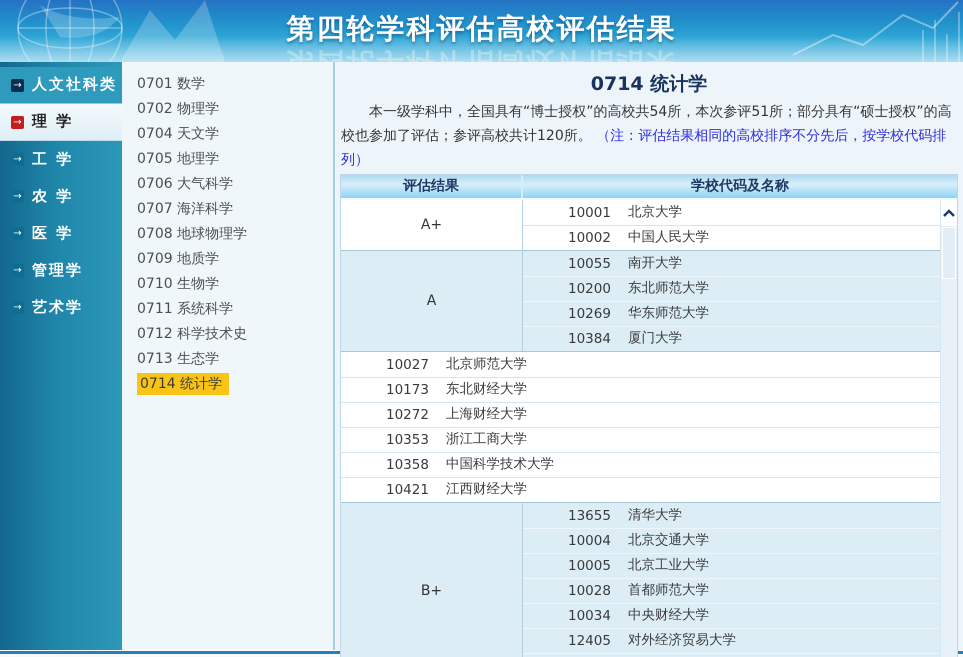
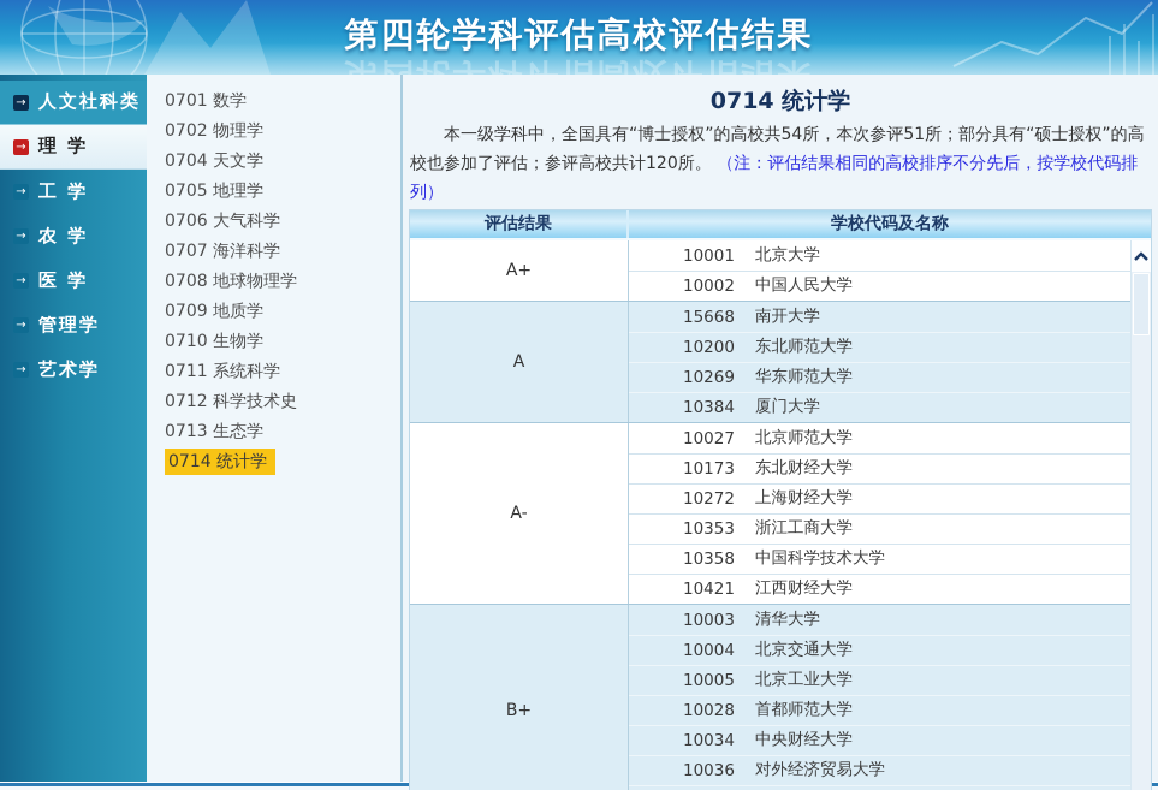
  第四轮学科评估高校评估结果
  →
  人文社科类
  →
  理 学
  →
  工 学
  →
  农 学
  →
  医 学
  →
  管理学
  →
  艺术学
  0701 数学
  0702 物理学
  0704 天文学
  0705 地理学
  0706 大气科学
  0707 海洋科学
  0708 地球物理学
  0709 地质学
  0710 生物学
  0711 系统科学
  0712 科学技术史
  0713 生态学
  0714 统计学
  0714 统计学
  本一级学科中，全国具有“博士授权”的高校共54所，本次参评51所；部分具有“硕士授权”的高校也参加了评估；参评高校共计120所。 （注：评估结果相同的高校排序不分先后，按学校代码排列）
  评估结果
  学校代码及名称
  A+
  10001
  北京大学
  10002
  中国人民大学
  A
- 10055
+ 15668
  南开大学
  10200
  东北师范大学
  10269
  华东师范大学
  10384
  厦门大学
+ A-
  10027
  北京师范大学
  10173
  东北财经大学
  10272
  上海财经大学
  10353
  浙江工商大学
  10358
  中国科学技术大学
  10421
  江西财经大学
  B+
- 13655
+ 10003
  清华大学
  10004
  北京交通大学
  10005
  北京工业大学
  10028
  首都师范大学
  10034
  中央财经大学
- 12405
+ 10036
  对外经济贸易大学
